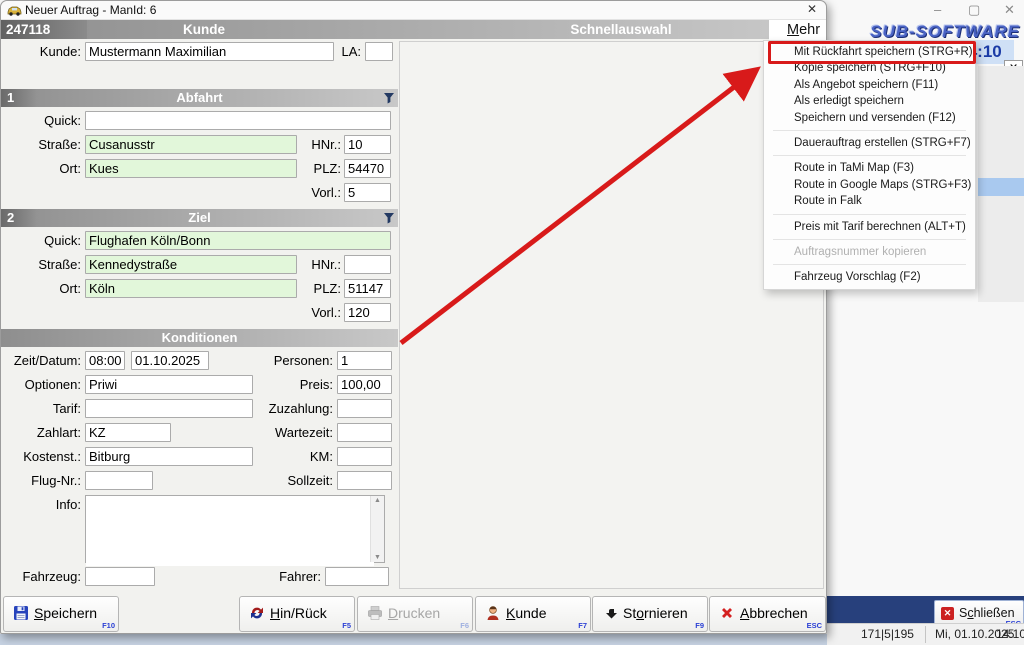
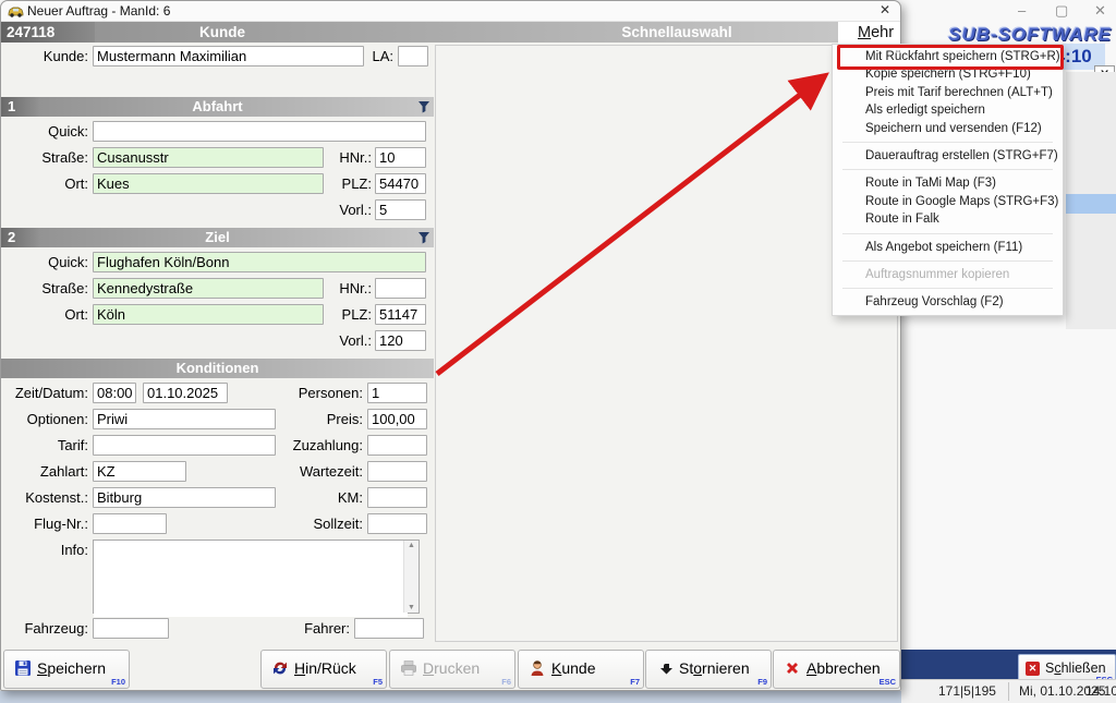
  –
  ▢
  ✕
  SUB-SOFTWARE
  ✕
  Schließen
  171|5|195
  Mi, 01.10.2025
  14:10
  Neuer Auftrag - ManId: 6
  ✕
  247118
  Kunde
  Schnellauswahl
  Mehr
  Kunde:
  Mustermann Maximilian
  LA:
  1
  Abfahrt
  Quick:
  Straße:
  Cusanusstr
  HNr.:
  10
  Ort:
  Kues
  PLZ:
  54470
  Vorl.:
  5
  2
  Ziel
  Quick:
  Flughafen Köln/Bonn
  Straße:
  Kennedystraße
  HNr.:
  Ort:
  Köln
  PLZ:
  51147
  Vorl.:
  120
  Konditionen
  Zeit/Datum:
  08:00
  01.10.2025
  Personen:
  1
  Optionen:
  Priwi
  Preis:
  100,00
  Tarif:
  Zuzahlung:
  Zahlart:
  KZ
  Wartezeit:
  Kostenst.:
  Bitburg
  KM:
  Flug-Nr.:
  Sollzeit:
  Info:
  Fahrzeug:
  Fahrer:
  Speichern
  F10
  Hin/Rück
  F5
  Drucken
  F6
  Kunde
  F7
  Stornieren
  F9
  Abbrechen
  ESC
  Mit Rückfahrt speichern (STRG+R)
  Kopie speichern (STRG+F10)
- Als Angebot speichern (F11)
+ Preis mit Tarif berechnen (ALT+T)
  Als erledigt speichern
  Speichern und versenden (F12)
  Dauerauftrag erstellen (STRG+F7)
  Route in TaMi Map (F3)
  Route in Google Maps (STRG+F3)
  Route in Falk
- Preis mit Tarif berechnen (ALT+T)
+ Als Angebot speichern (F11)
  Auftragsnummer kopieren
  Fahrzeug Vorschlag (F2)
